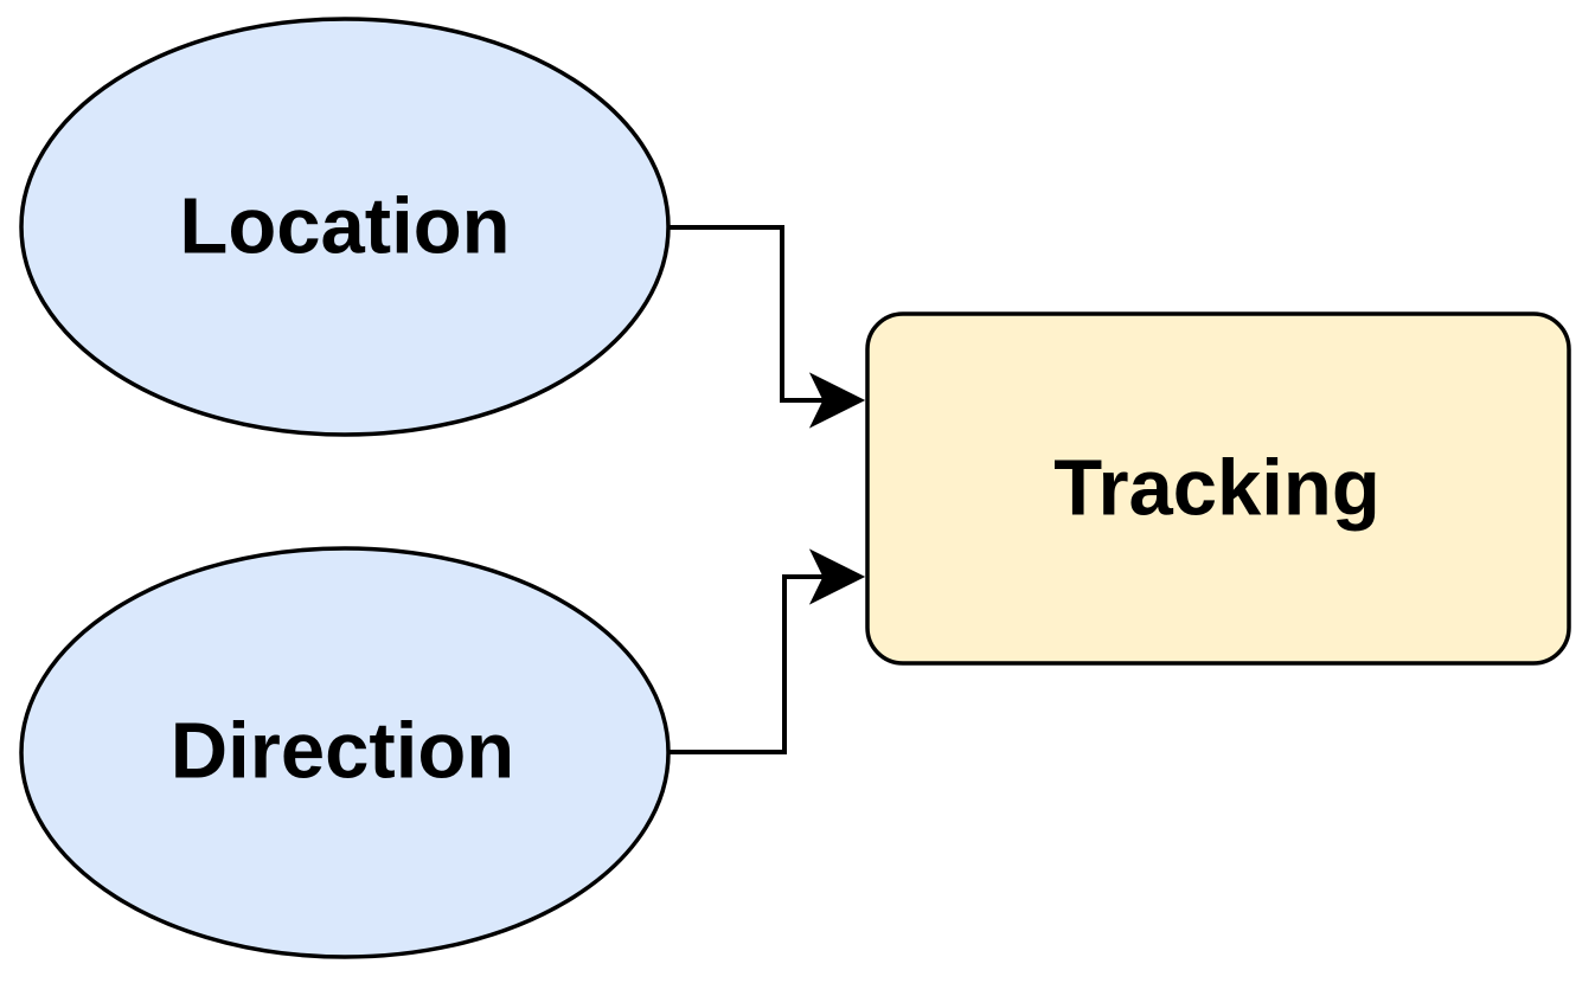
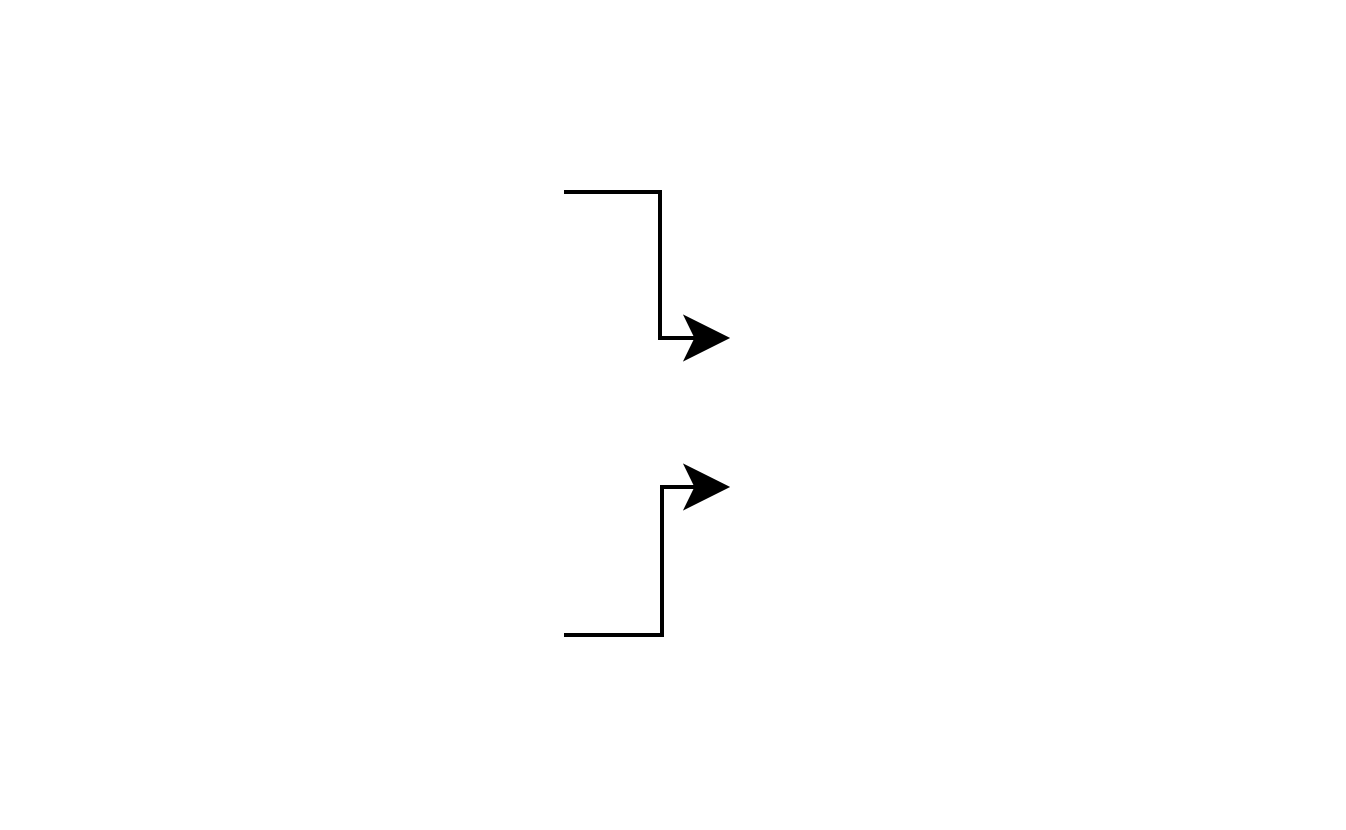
- Location
- Direction
- Tracking
